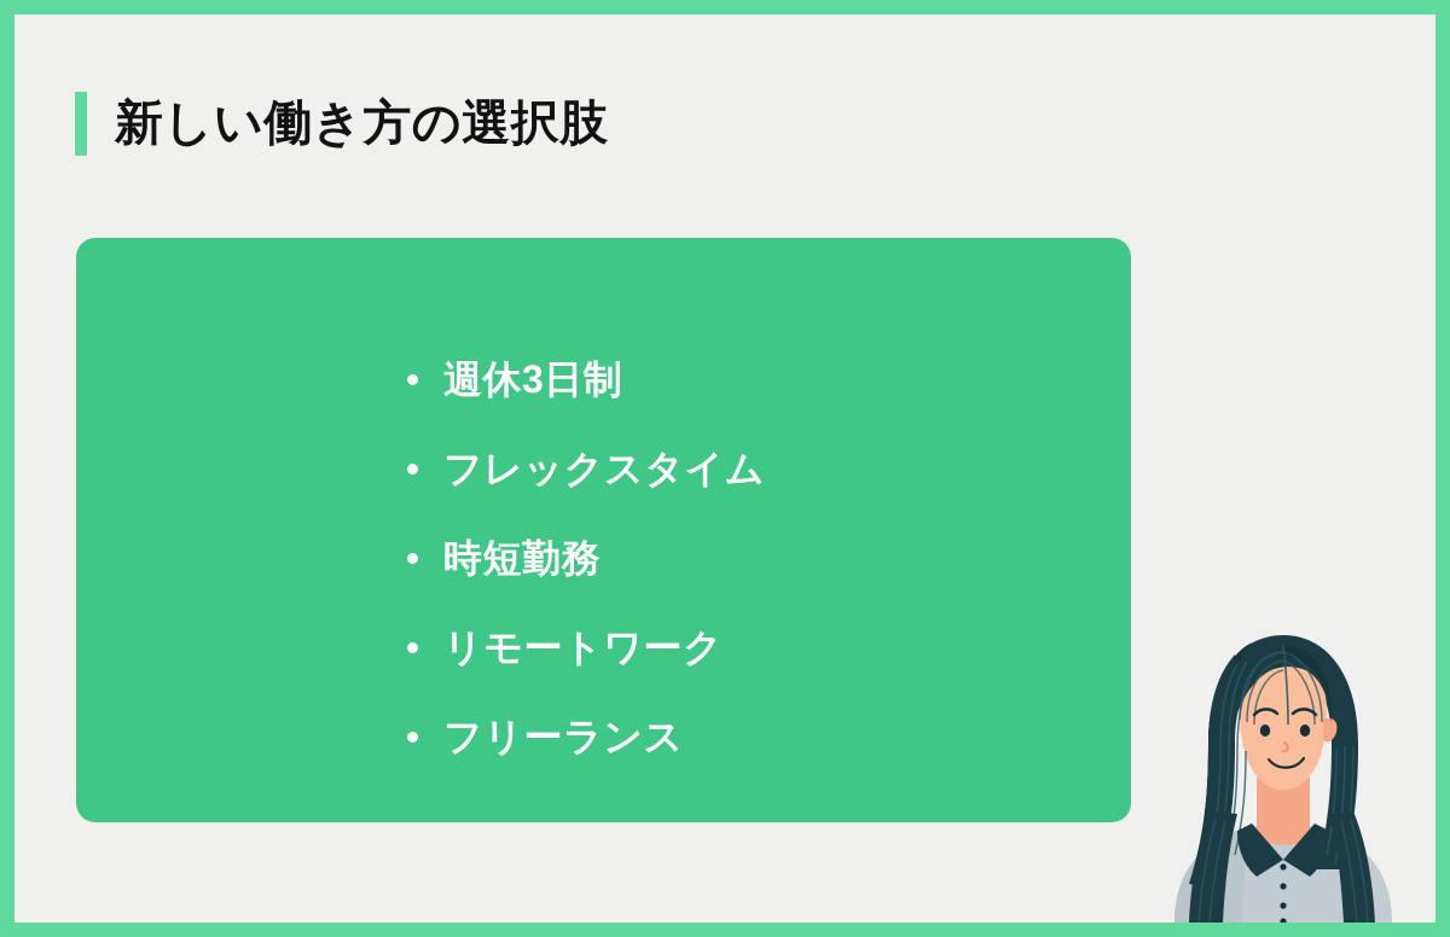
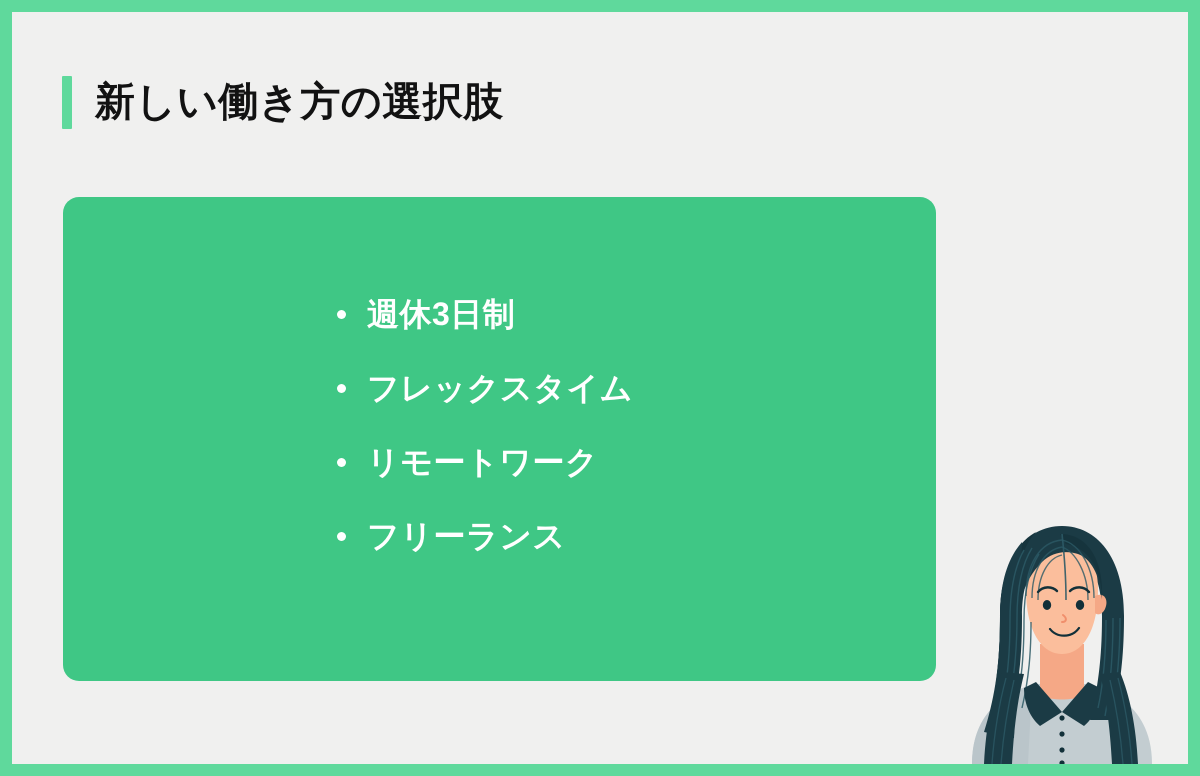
  新しい働き方の選択肢
  週休3日制
  フレックスタイム
- 時短勤務
  リモートワーク
  フリーランス
